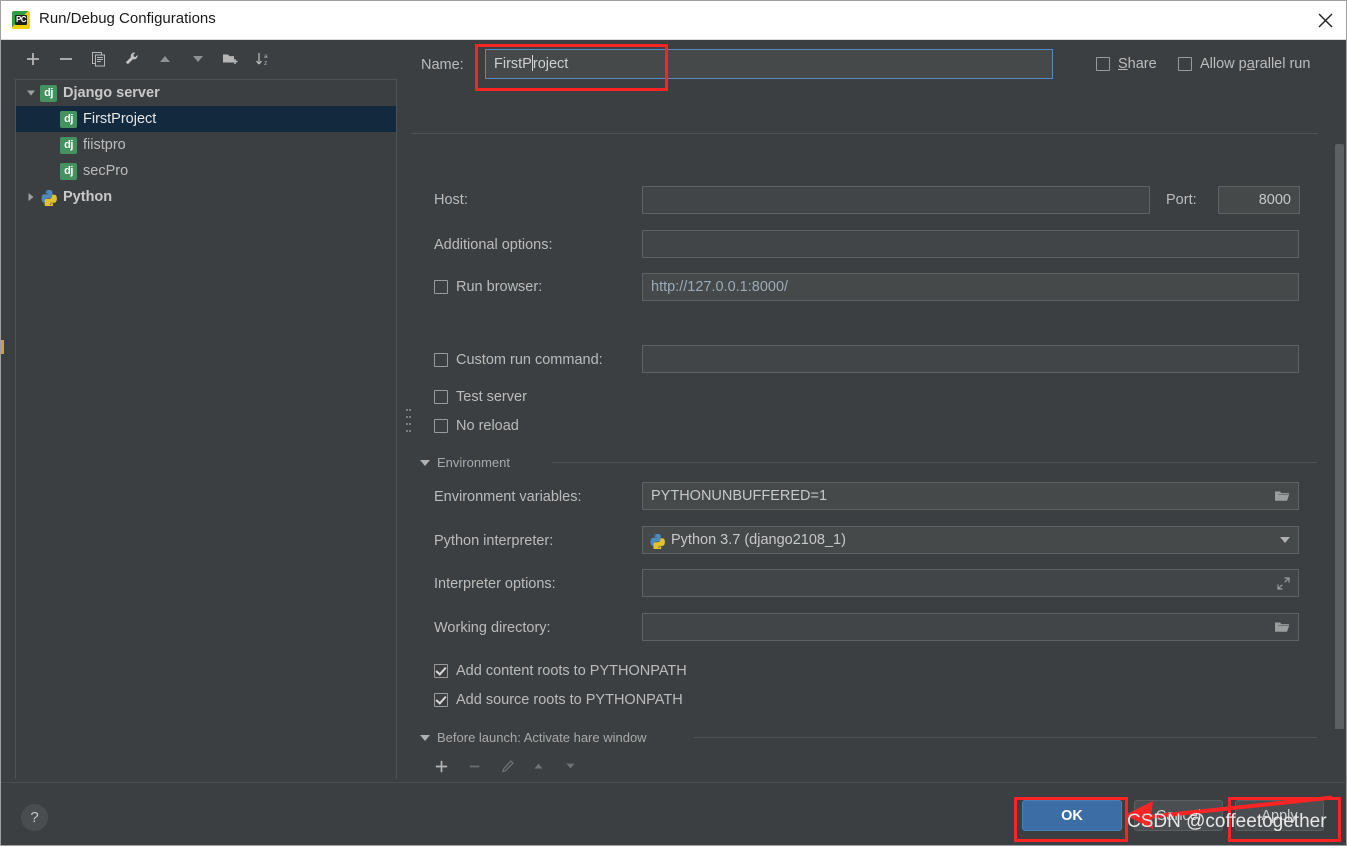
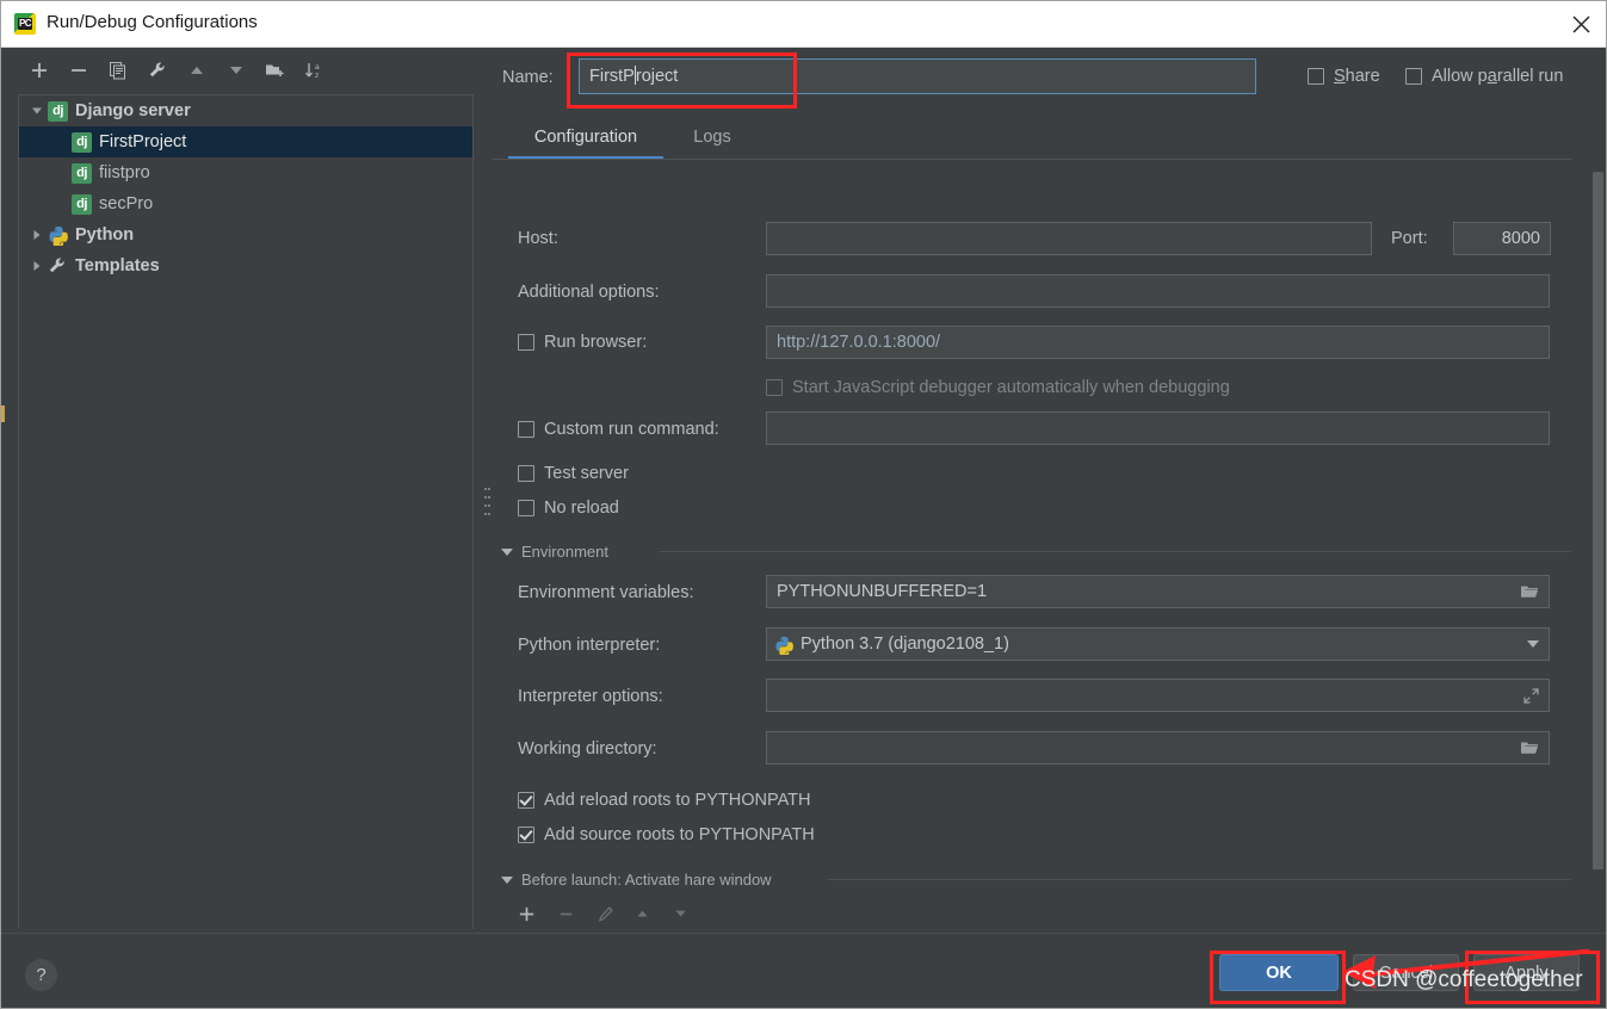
  PC
  Run/Debug Configurations
  dj
  Django server
  dj
  FirstProject
  dj
  fiistpro
  dj
  secPro
  Python
+ Templates
  Name:
  FirstProject
  Share
  Allow parallel run
+ Configuration
+ Logs
  Host:
  Port:
  8000
  Additional options:
  Run browser:
  http://127.0.0.1:8000/
+ Start JavaScript debugger automatically when debugging
  Custom run command:
  Test server
  No reload
  Environment
  Environment variables:
  PYTHONUNBUFFERED=1
  Python interpreter:
  Python 3.7 (django2108_1)
  Interpreter options:
  Working directory:
- Add content roots to PYTHONPATH
+ Add reload roots to PYTHONPATH
  Add source roots to PYTHONPATH
  Before launch: Activate hare window
  ?
  OK
  Apply
  CSDN @coffeetogether
